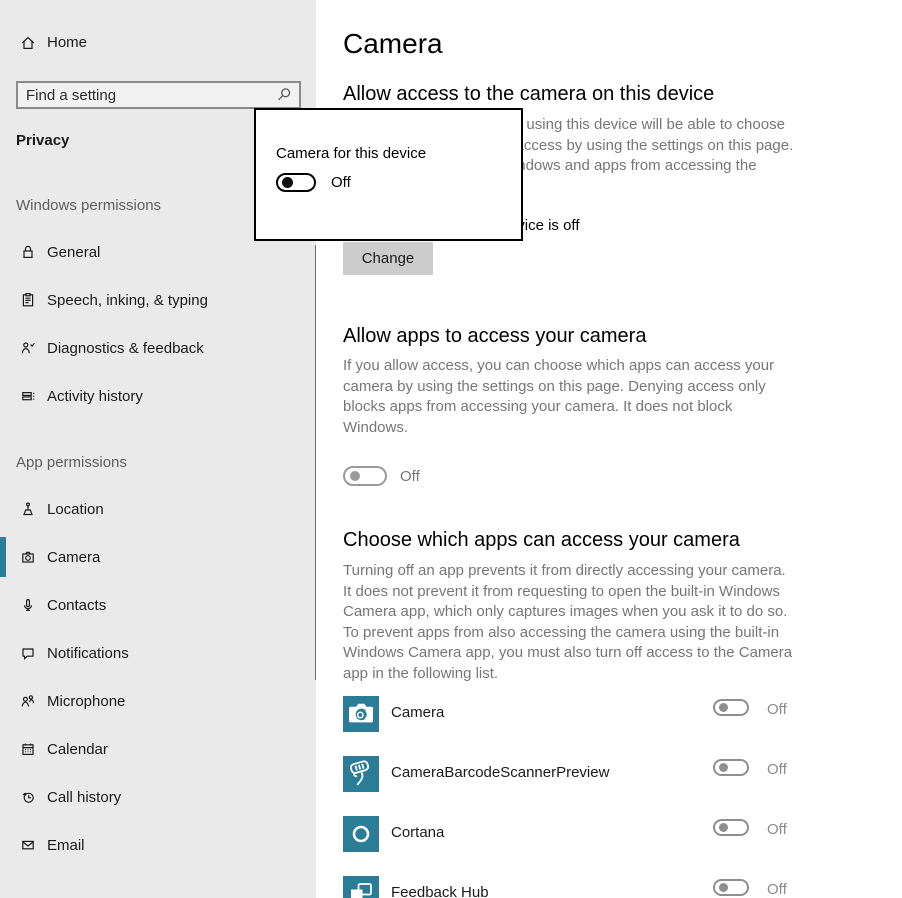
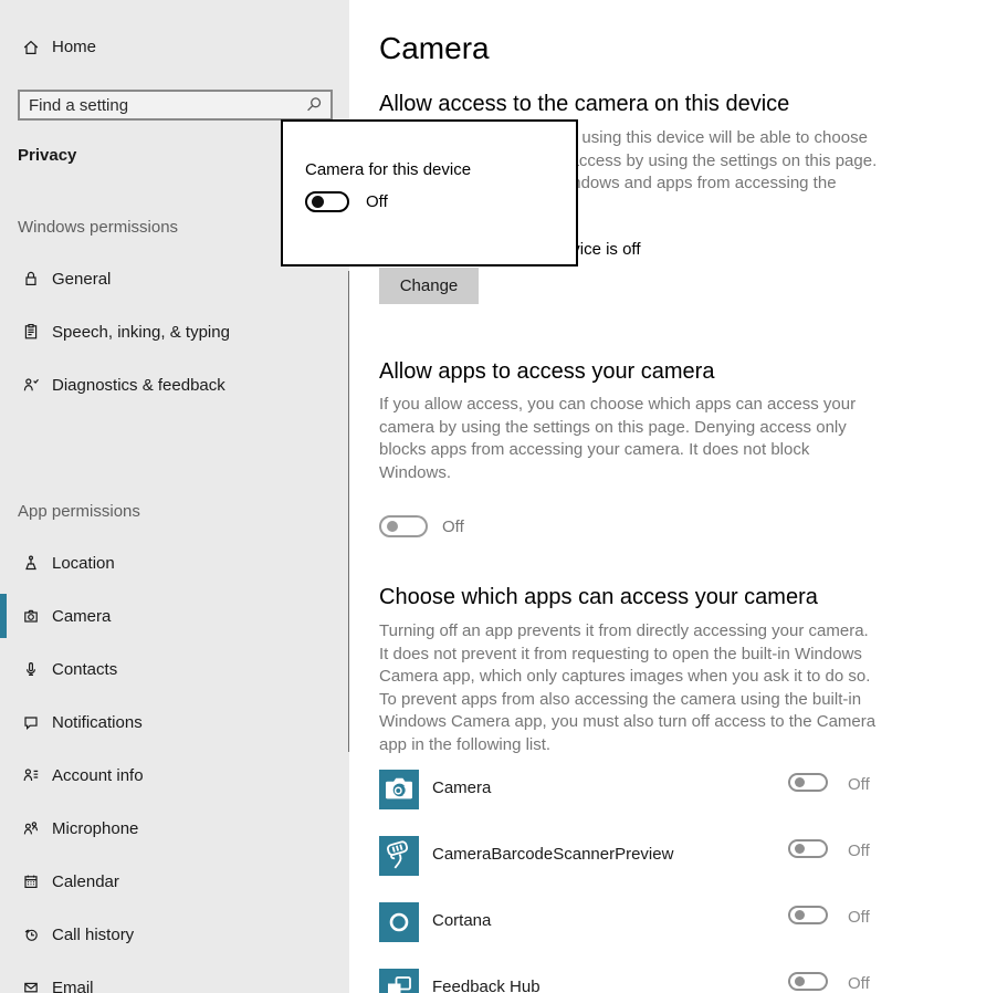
  Home
  Find a setting
  Privacy
  Windows permissions
  General
  Speech, inking, & typing
  Diagnostics & feedback
- Activity history
  App permissions
  Location
  Camera
  Contacts
  Notifications
+ Account info
  Microphone
  Calendar
  Call history
  Email
  Camera
  Allow access to the camera on this device
  Change
  Allow apps to access your camera
  If you allow access, you can choose which apps can access your
  camera by using the settings on this page. Denying access only
  blocks apps from accessing your camera. It does not block
  Windows.
  Off
  Choose which apps can access your camera
  Turning off an app prevents it from directly accessing your camera.
  It does not prevent it from requesting to open the built-in Windows
  Camera app, which only captures images when you ask it to do so.
  To prevent apps from also accessing the camera using the built-in
  Windows Camera app, you must also turn off access to the Camera
  app in the following list.
  Camera
  Off
  CameraBarcodeScannerPreview
  Off
  Cortana
  Off
  Feedback Hub
  Off
  Camera for this device
  Off
